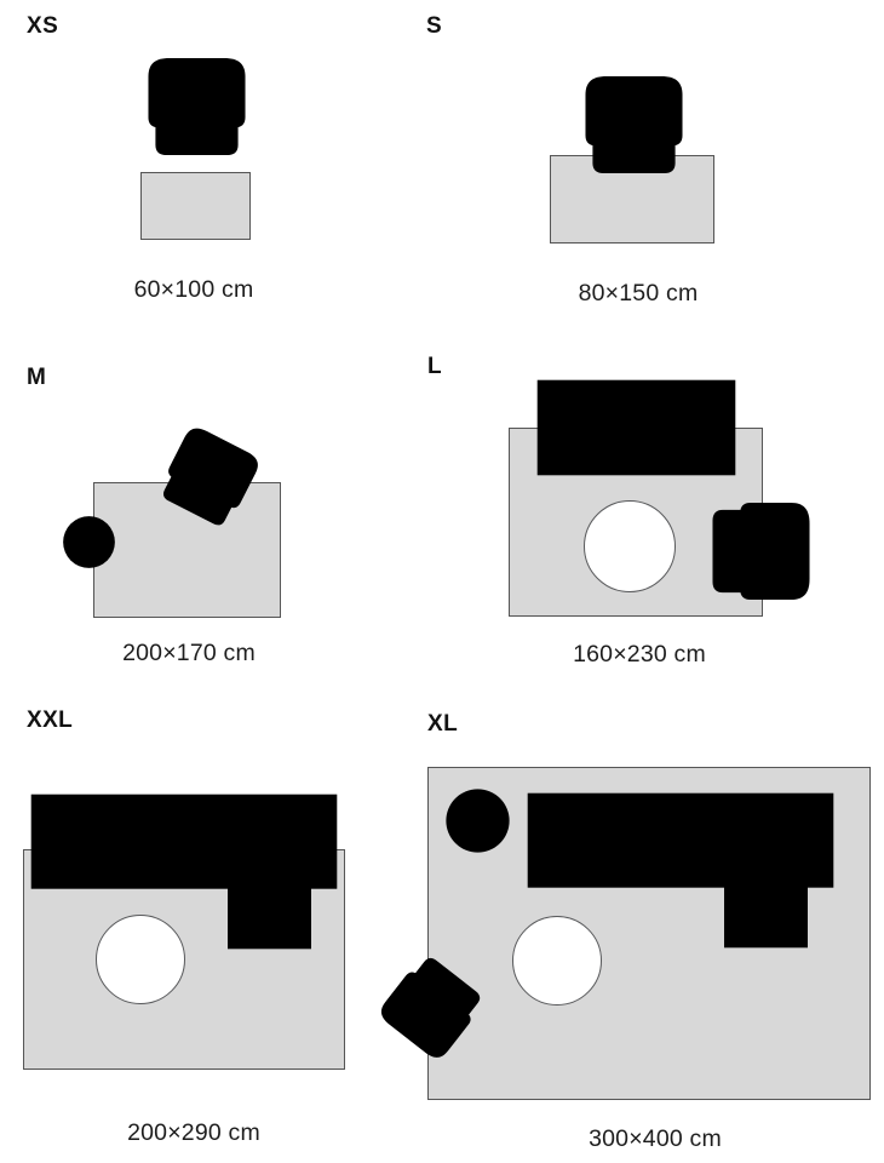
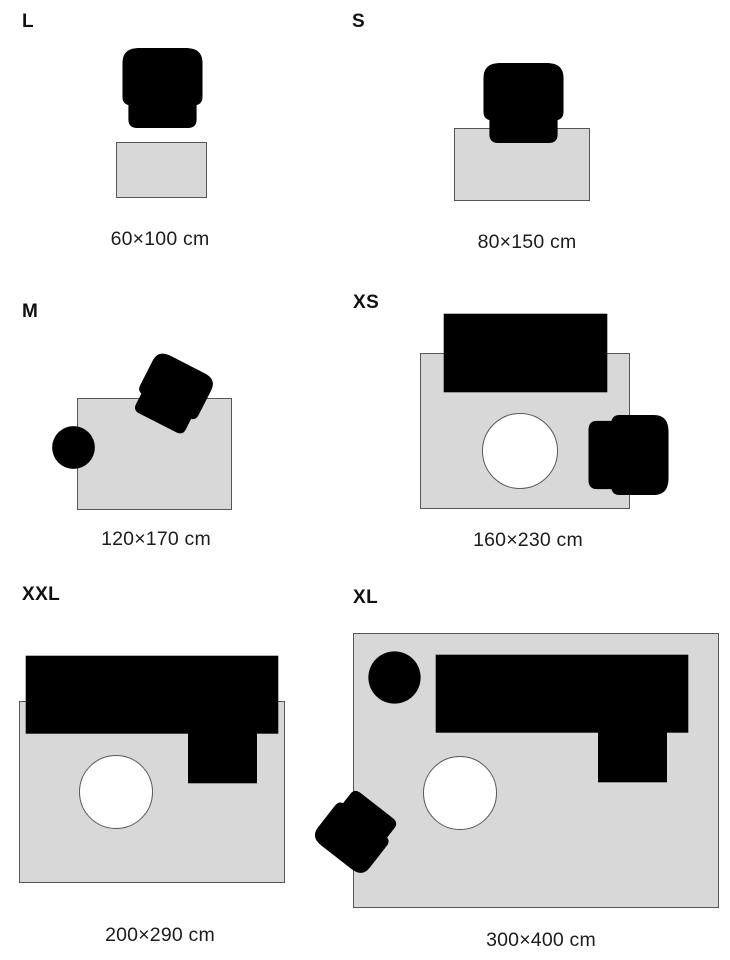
- XS
+ L
  60×100 cm
  S
  80×150 cm
  M
- 200×170 cm
+ 120×170 cm
- L
+ XS
  160×230 cm
  XXL
  200×290 cm
  XL
  300×400 cm
